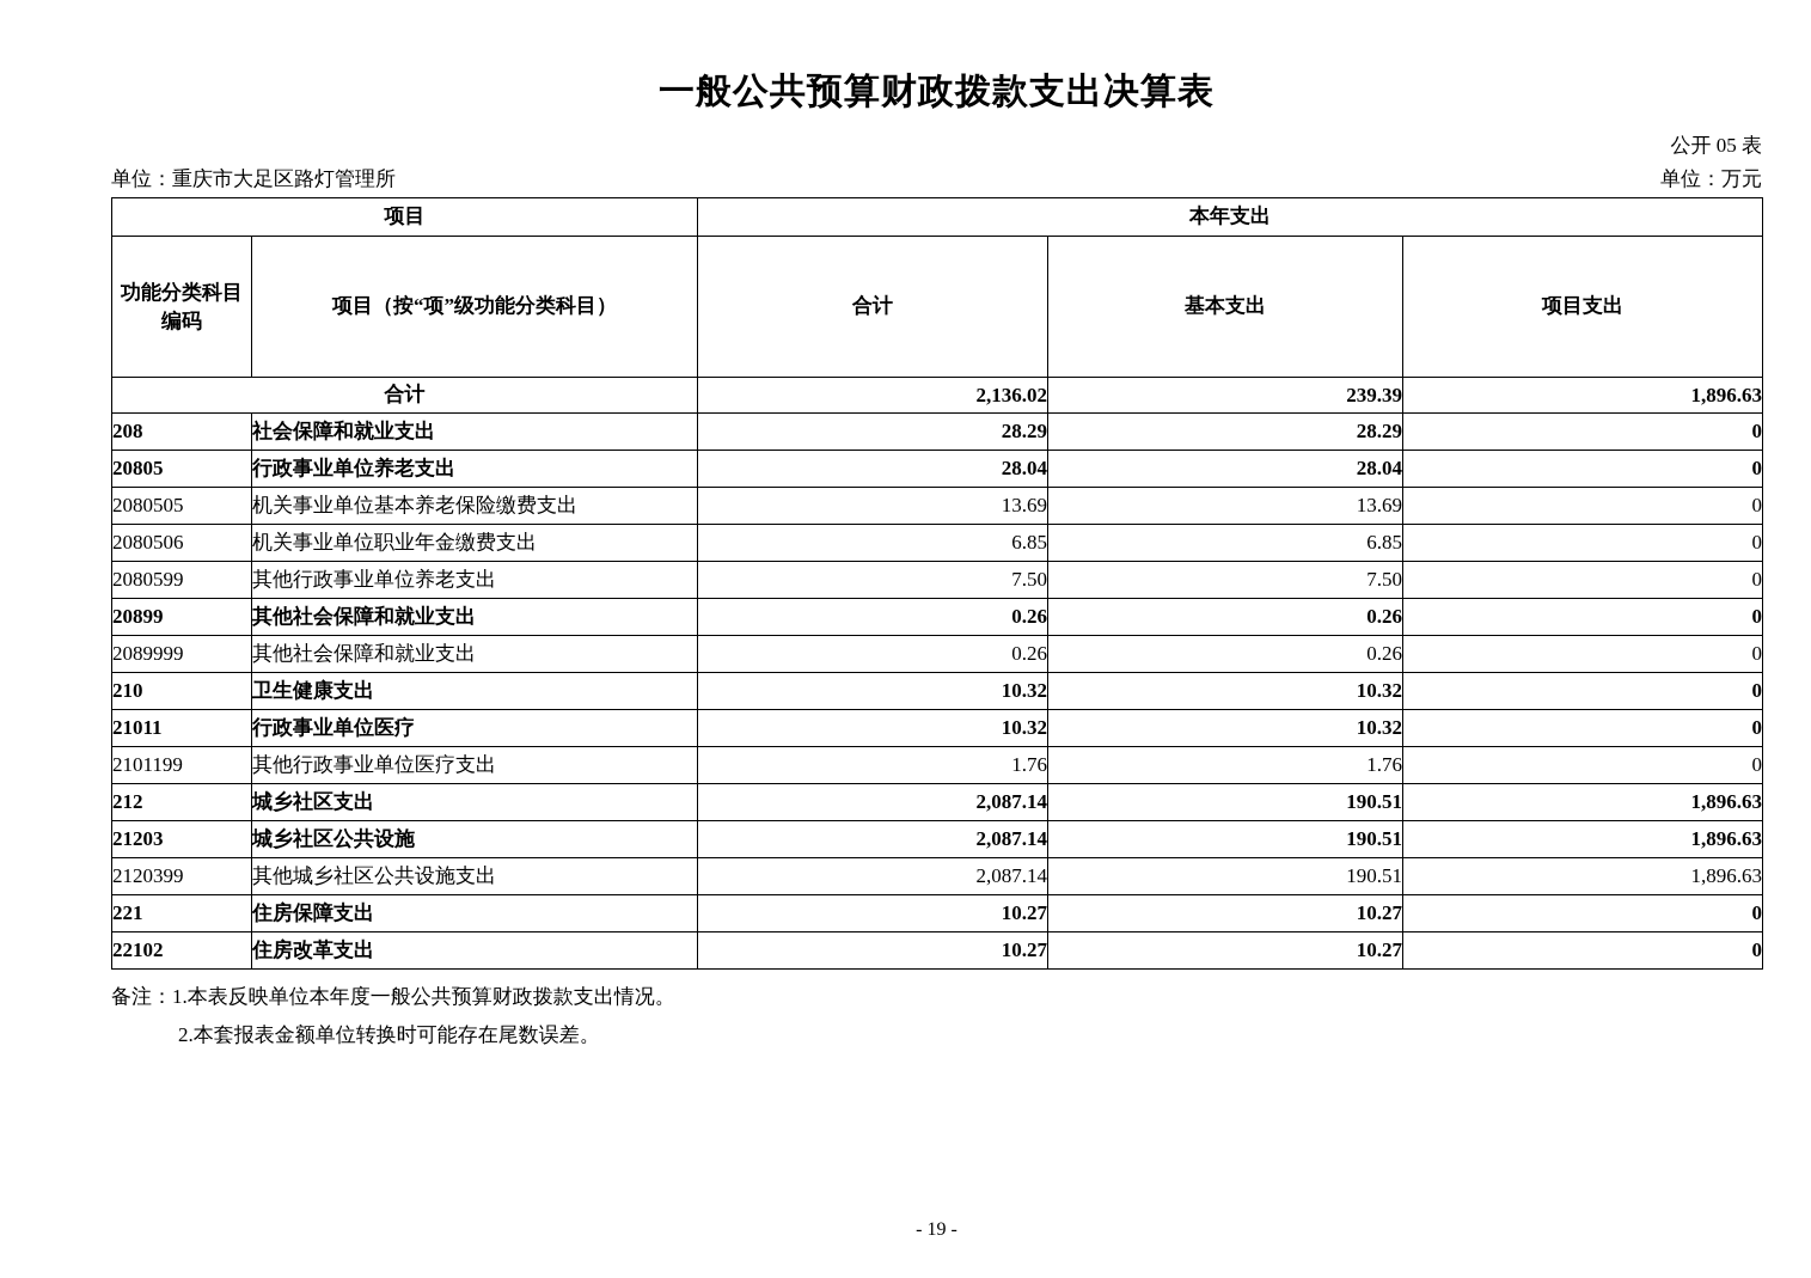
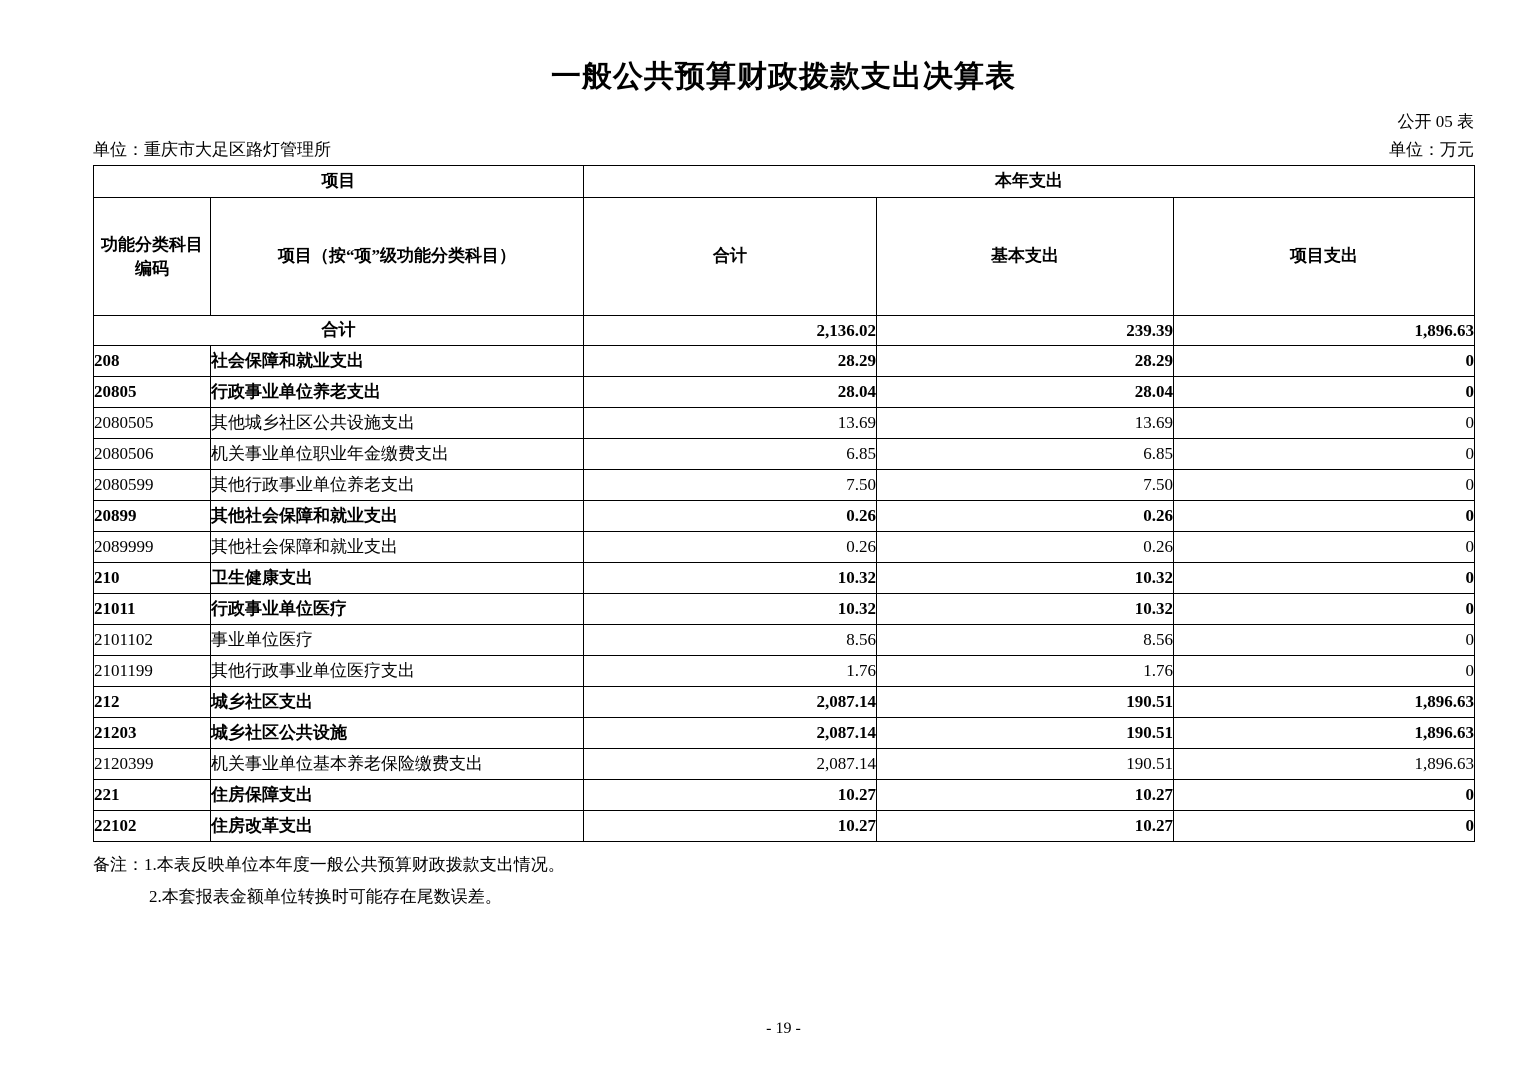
  一般公共预算财政拨款支出决算表
  公开 05 表
  单位：重庆市大足区路灯管理所
  单位：万元
  项目	本年支出
  功能分类科目 编码	项目（按“项”级功能分类科目）	合计	基本支出	项目支出
  合计	2,136.02	239.39	1,896.63
  208	社会保障和就业支出	28.29	28.29	0
  20805	行政事业单位养老支出	28.04	28.04	0
- 2080505	机关事业单位基本养老保险缴费支出	13.69	13.69	0
+ 2080505	其他城乡社区公共设施支出	13.69	13.69	0
  2080506	机关事业单位职业年金缴费支出	6.85	6.85	0
  2080599	其他行政事业单位养老支出	7.50	7.50	0
  20899	其他社会保障和就业支出	0.26	0.26	0
  2089999	其他社会保障和就业支出	0.26	0.26	0
  210	卫生健康支出	10.32	10.32	0
  21011	行政事业单位医疗	10.32	10.32	0
+ 2101102	事业单位医疗	8.56	8.56	0
  2101199	其他行政事业单位医疗支出	1.76	1.76	0
  212	城乡社区支出	2,087.14	190.51	1,896.63
  21203	城乡社区公共设施	2,087.14	190.51	1,896.63
- 2120399	其他城乡社区公共设施支出	2,087.14	190.51	1,896.63
+ 2120399	机关事业单位基本养老保险缴费支出	2,087.14	190.51	1,896.63
  221	住房保障支出	10.27	10.27	0
  22102	住房改革支出	10.27	10.27	0
  备注：1.本表反映单位本年度一般公共预算财政拨款支出情况。
  2.本套报表金额单位转换时可能存在尾数误差。
  - 19 -
